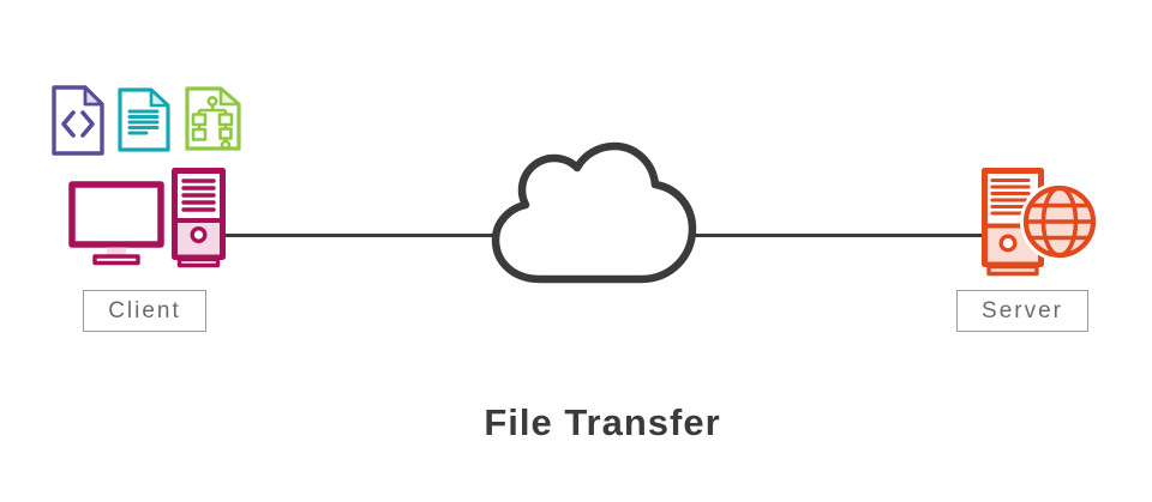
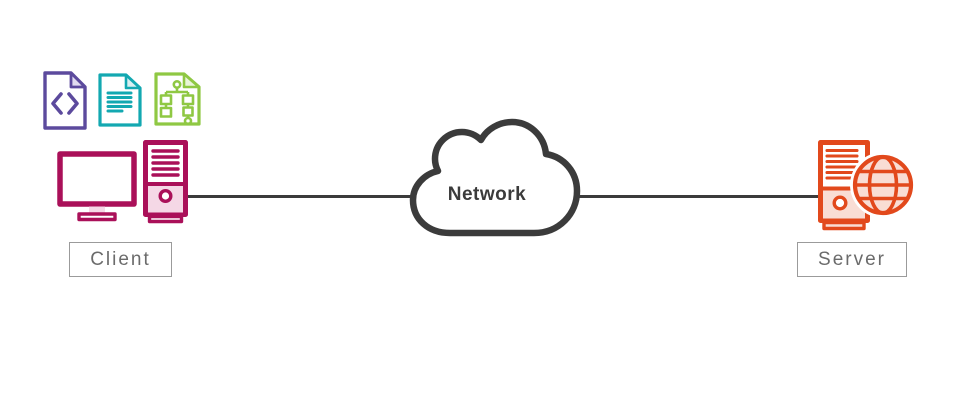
  Client
+ Network
  Server
- File Transfer
